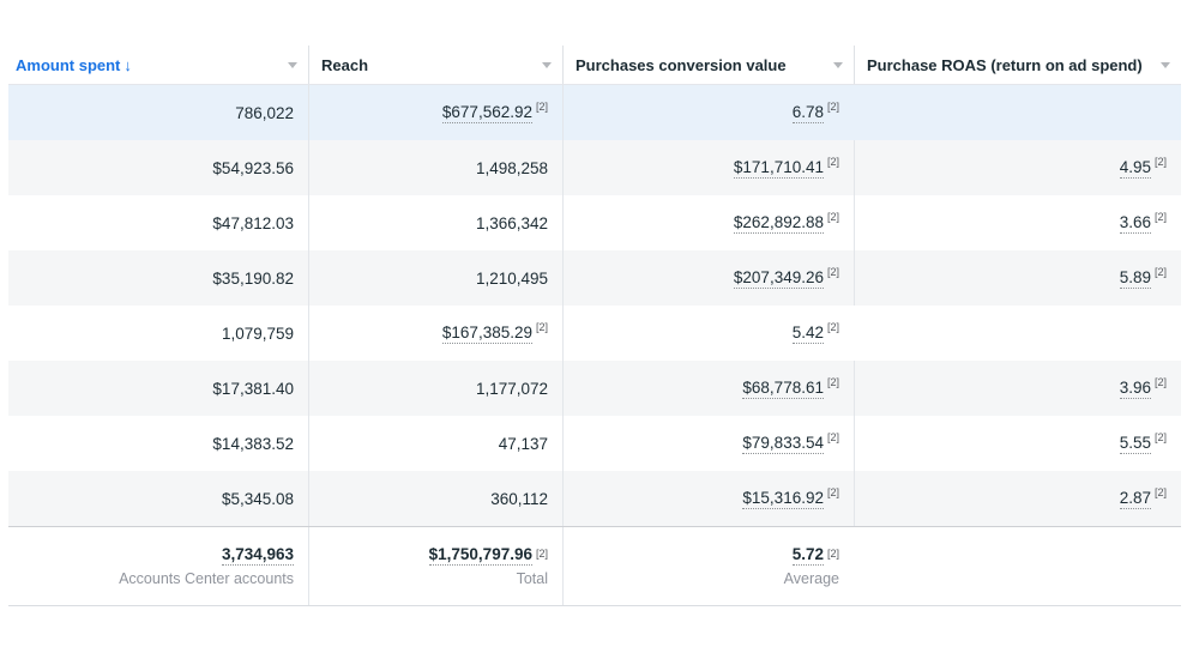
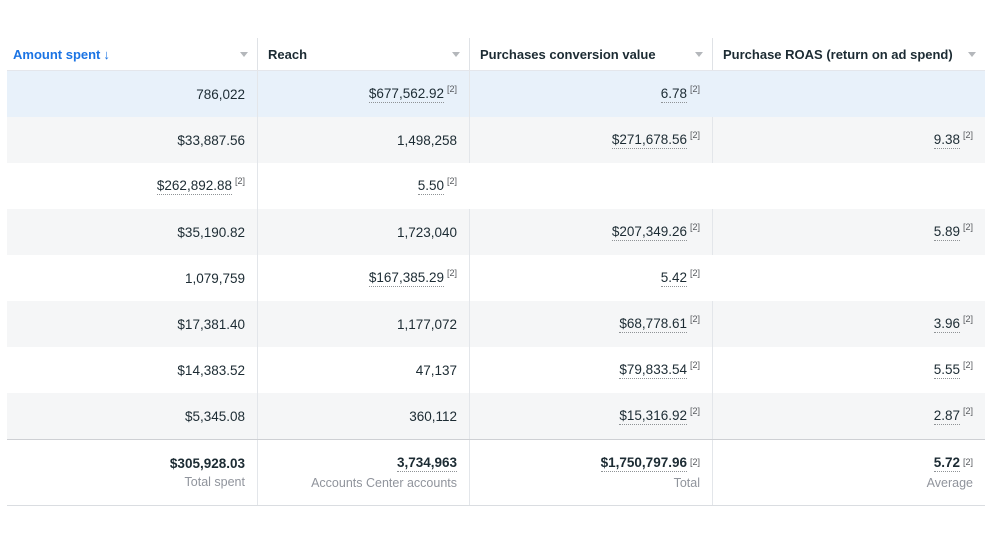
  Amount spent
  ↓
  Reach
  Purchases conversion value
  Purchase ROAS (return on ad spend)
  786,022
  $677,562.92
  [2]
  6.78
  [2]
- $54,923.56
+ $33,887.56
  1,498,258
- $171,710.41
+ $271,678.56
  [2]
- 4.95
+ 9.38
  [2]
- $47,812.03
- 1,366,342
  $262,892.88
  [2]
- 3.66
+ 5.50
  [2]
  $35,190.82
- 1,210,495
+ 1,723,040
  $207,349.26
  [2]
  5.89
  [2]
  1,079,759
  $167,385.29
  [2]
  5.42
  [2]
  $17,381.40
  1,177,072
  $68,778.61
  [2]
  3.96
  [2]
  $14,383.52
  47,137
  $79,833.54
  [2]
  5.55
  [2]
  $5,345.08
  360,112
  $15,316.92
  [2]
  2.87
  [2]
+ $305,928.03
+ Total spent
  3,734,963
  Accounts Center accounts
  $1,750,797.96
  [2]
  Total
  5.72
  [2]
  Average
